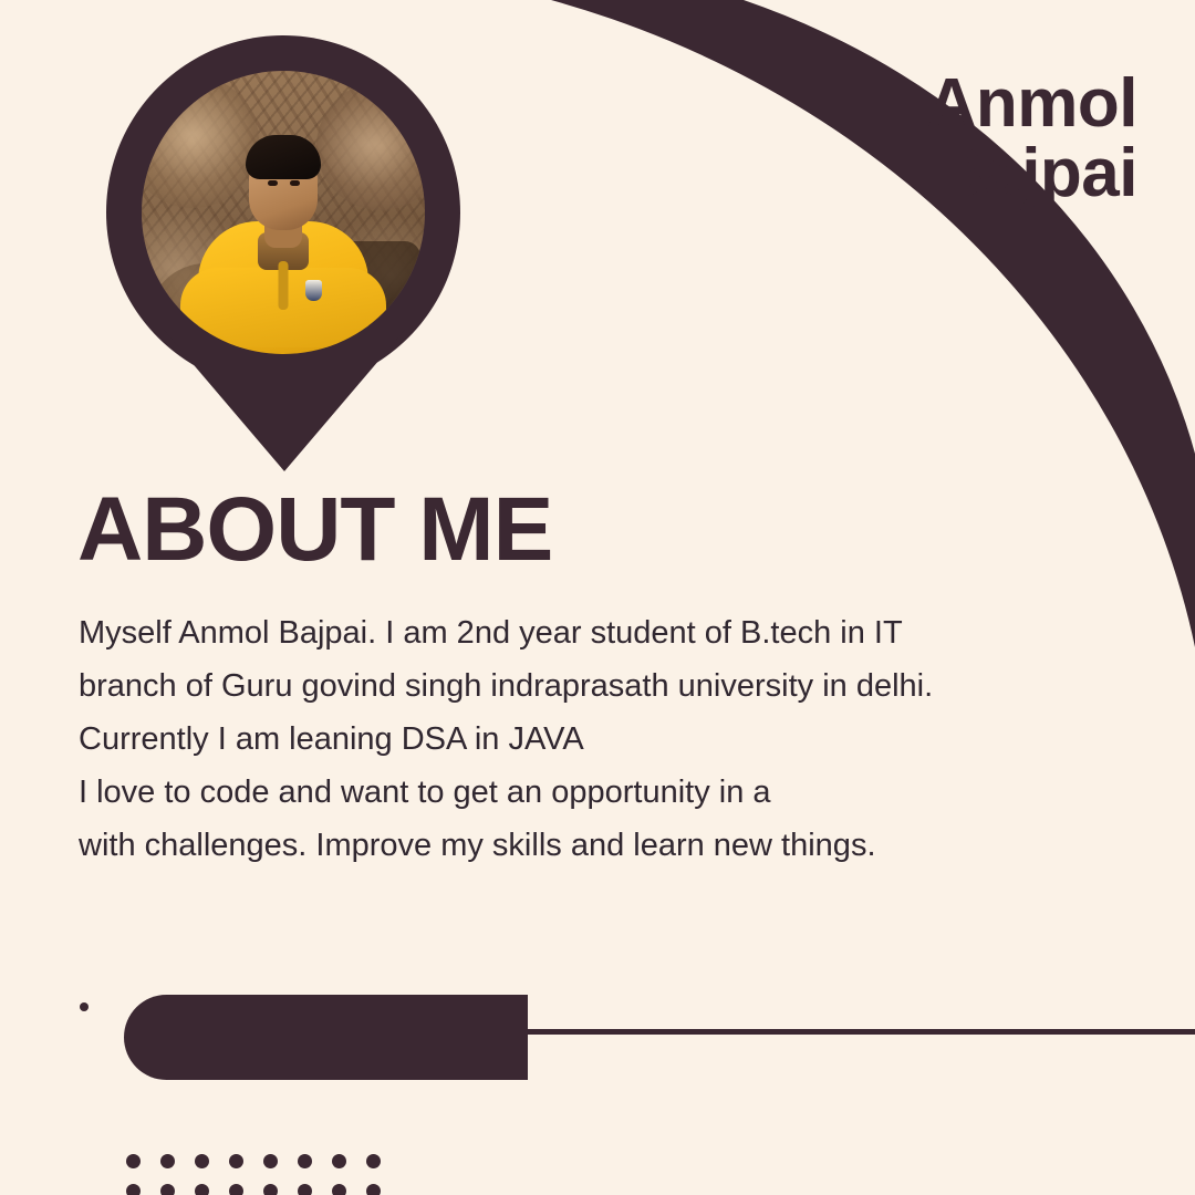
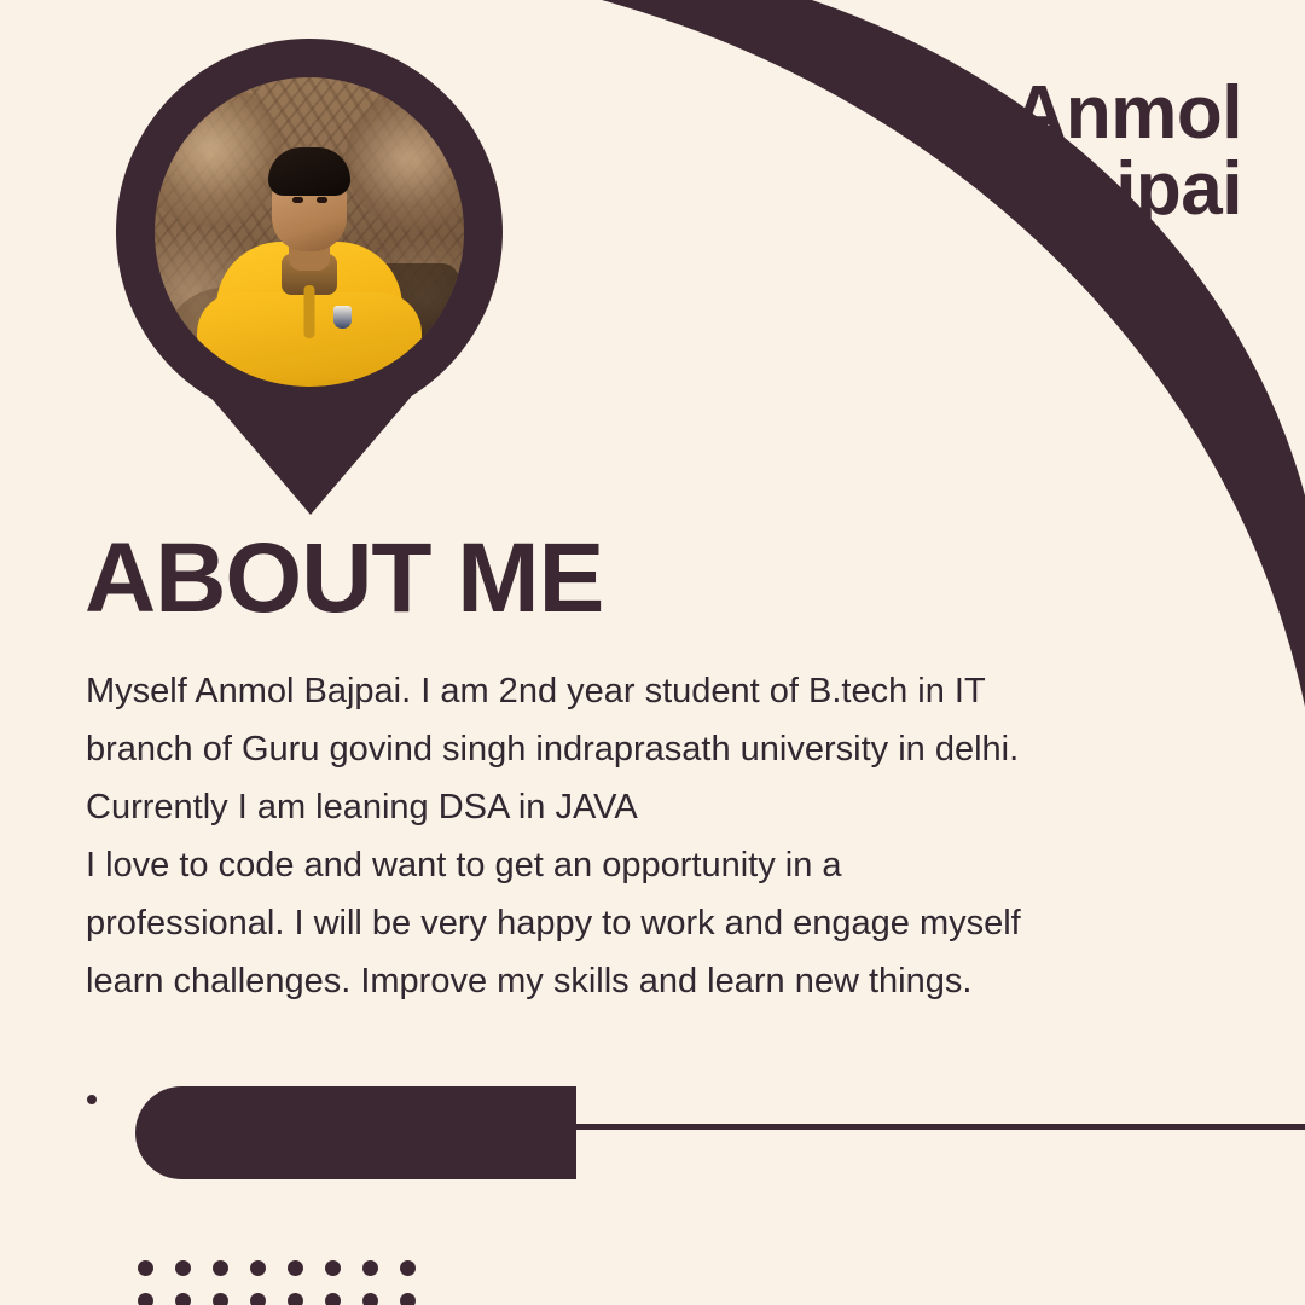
  Anmol
  Bajpai
  ABOUT ME
  Myself Anmol Bajpai. I am 2nd year student of B.tech in IT
  branch of Guru govind singh indraprasath university in delhi.
  Currently I am leaning DSA in JAVA
  I love to code and want to get an opportunity in a
+ professional. I will be very happy to work and engage myself
- with challenges. Improve my skills and learn new things.
+ learn challenges. Improve my skills and learn new things.
